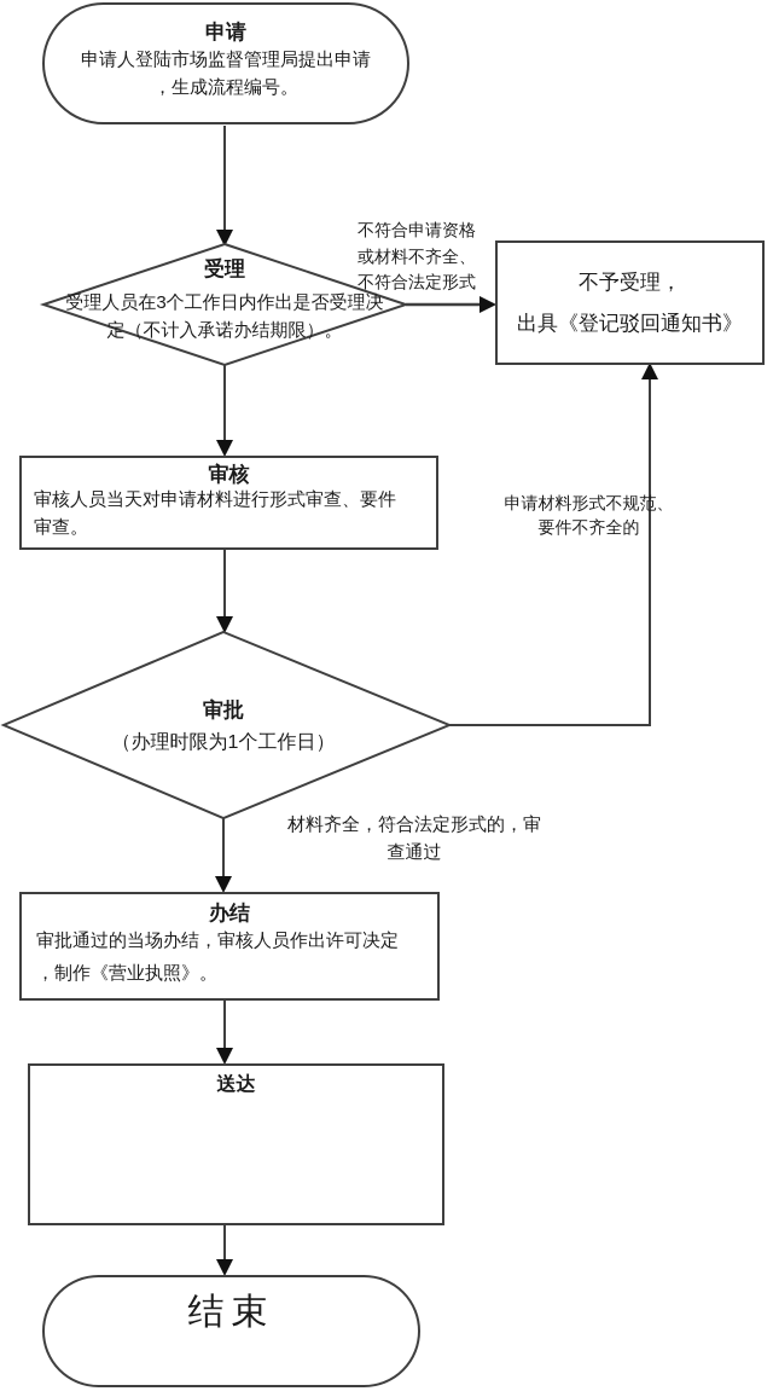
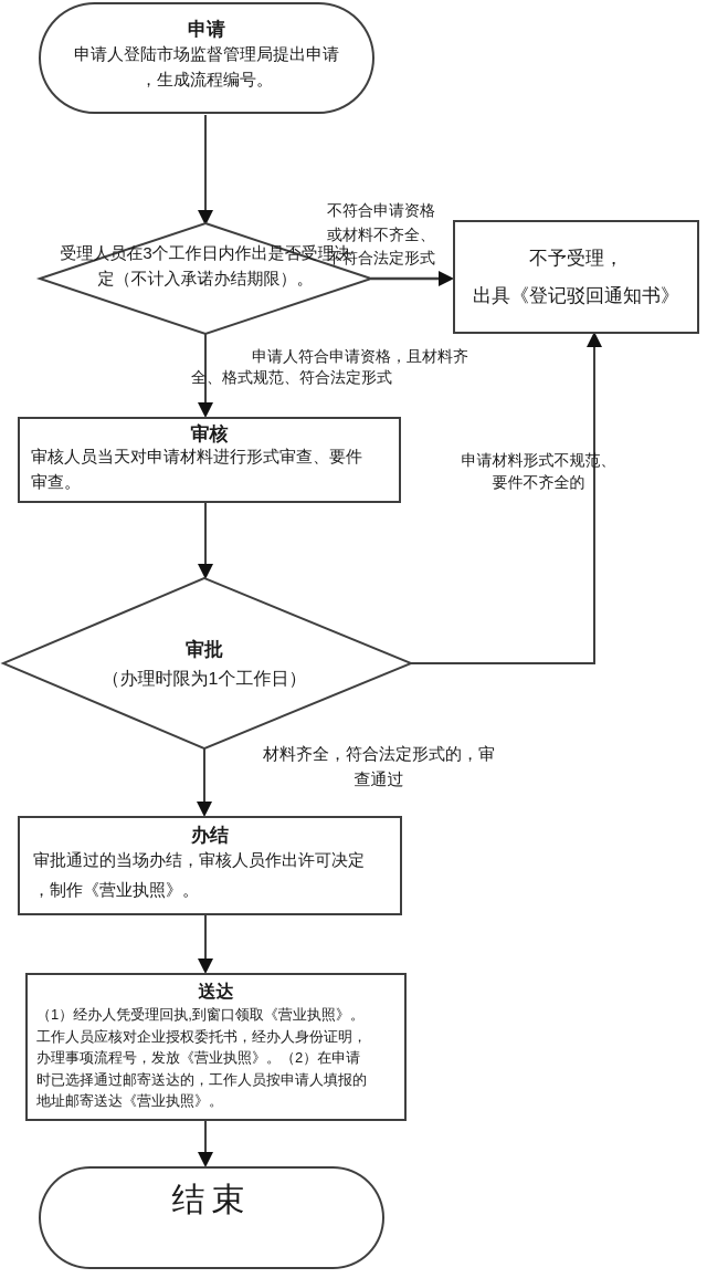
  申请
  申请人登陆市场监督管理局提出申请
  ，生成流程编号。
- 受理
  受理人员在3个工作日内作出是否受理决
  定（不计入承诺办结期限）。
  不符合申请资格
  或材料不齐全、
  不符合法定形式
  不予受理，
  出具《登记驳回通知书》
+ 申请人符合申请资格，且材料齐
+ 全、格式规范、符合法定形式
  审核
  审核人员当天对申请材料进行形式审查、要件
  审查。
  申请材料形式不规范、
  要件不齐全的
  审批
  （办理时限为1个工作日）
  材料齐全，符合法定形式的，审
  查通过
  办结
  审批通过的当场办结，审核人员作出许可决定
  ，制作《营业执照》。
  送达
+ （1）经办人凭受理回执,到窗口领取《营业执照》。
+ 工作人员应核对企业授权委托书，经办人身份证明，
+ 办理事项流程号，发放《营业执照》。（2）在申请
+ 时已选择通过邮寄送达的，工作人员按申请人填报的
+ 地址邮寄送达《营业执照》。
  结束
